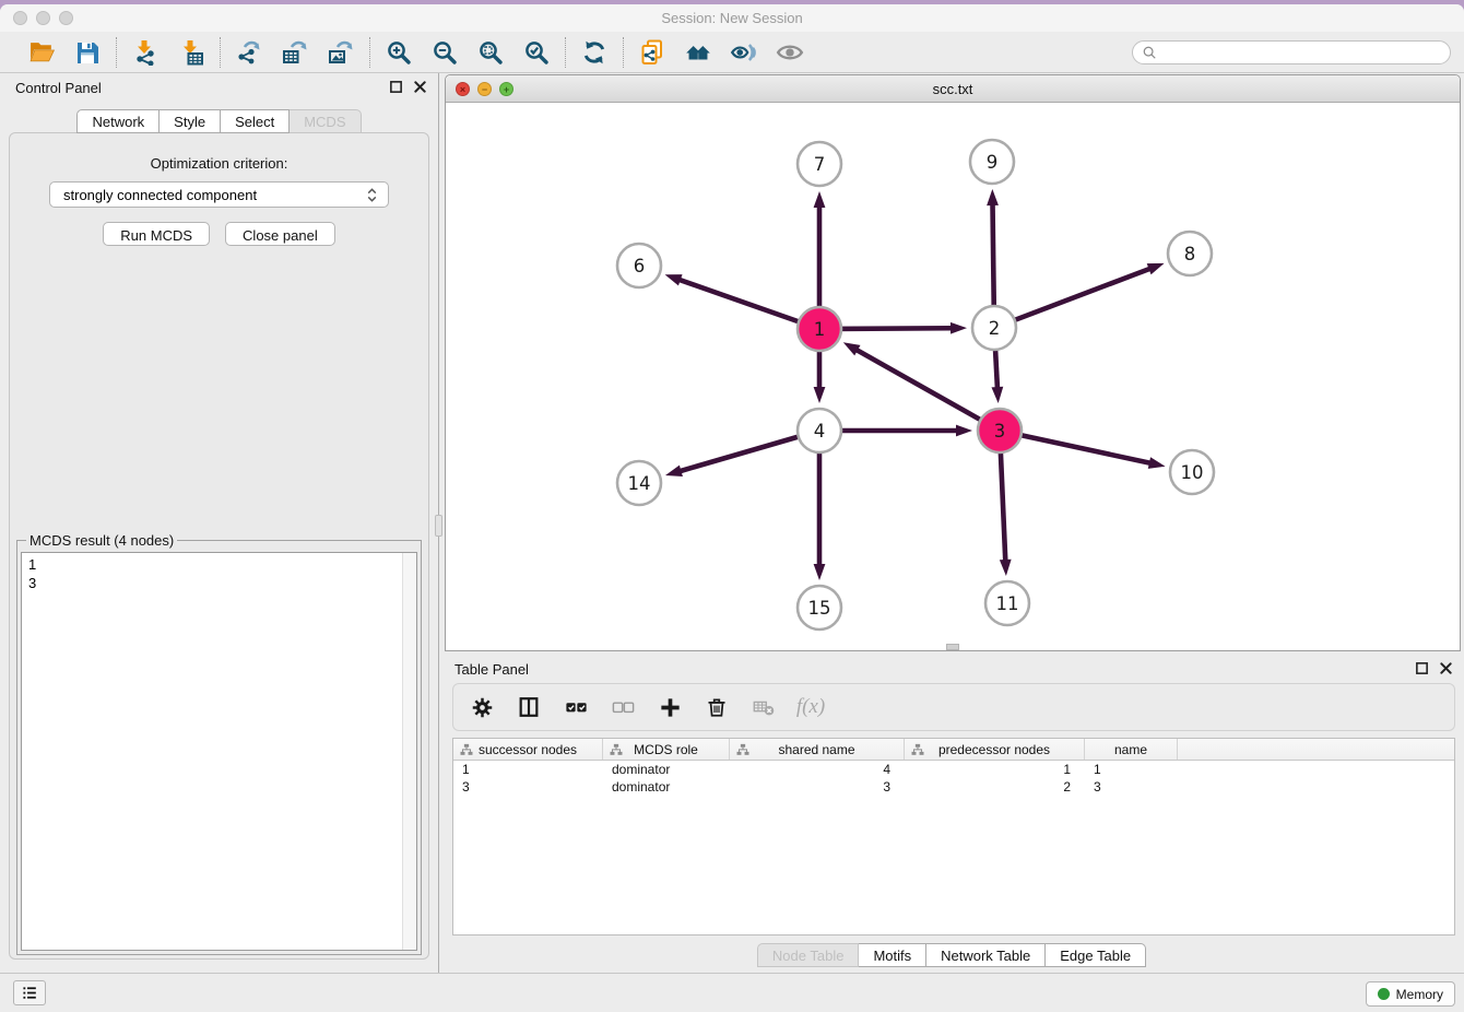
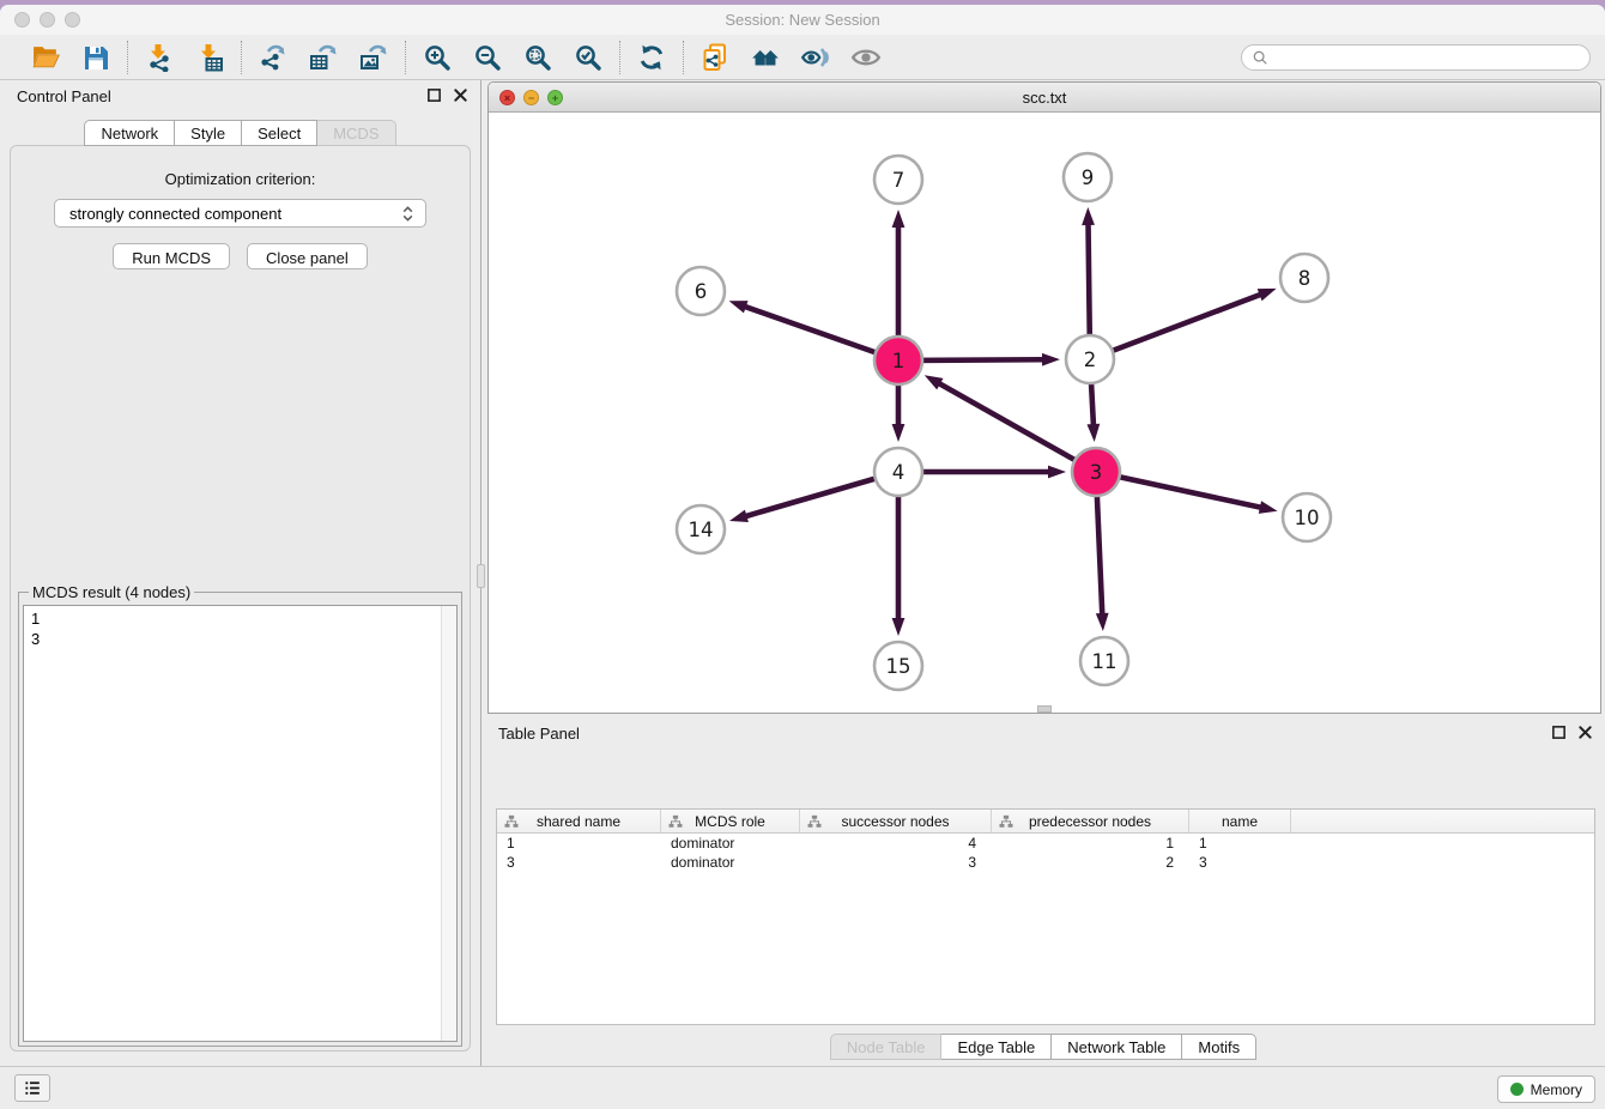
  Session: New Session
  Control Panel
  Network
  Style
  Select
  MCDS
  Optimization criterion:
  strongly connected component
  Run MCDS
  Close panel
  MCDS result (4 nodes)
  1
  3
  ×
  −
  +
  scc.txt
  1
  2
  3
  4
  6
  7
  8
  9
  10
  11
  14
  15
  Table Panel
- f(x)
- successor nodes
+ shared name
  MCDS role
- shared name
+ successor nodes
  predecessor nodes
  name
  1
  dominator
  4
  1
  1
  3
  dominator
  3
  2
  3
  Node Table
- Motifs
+ Edge Table
  Network Table
- Edge Table
+ Motifs
  Memory
